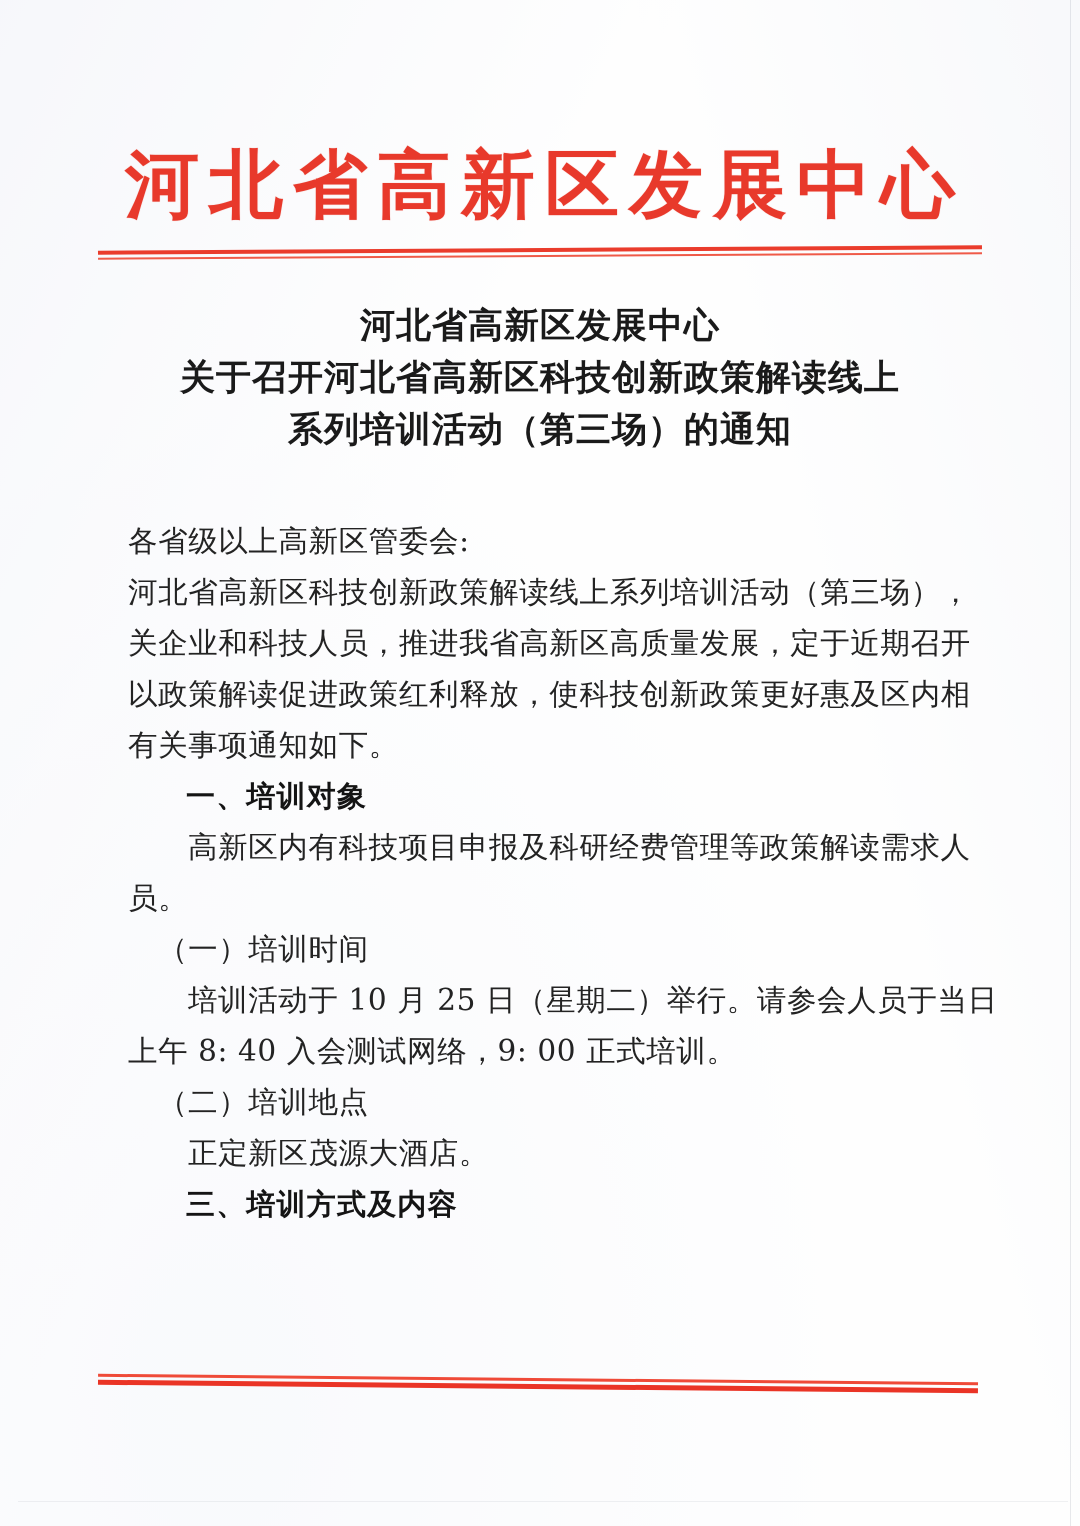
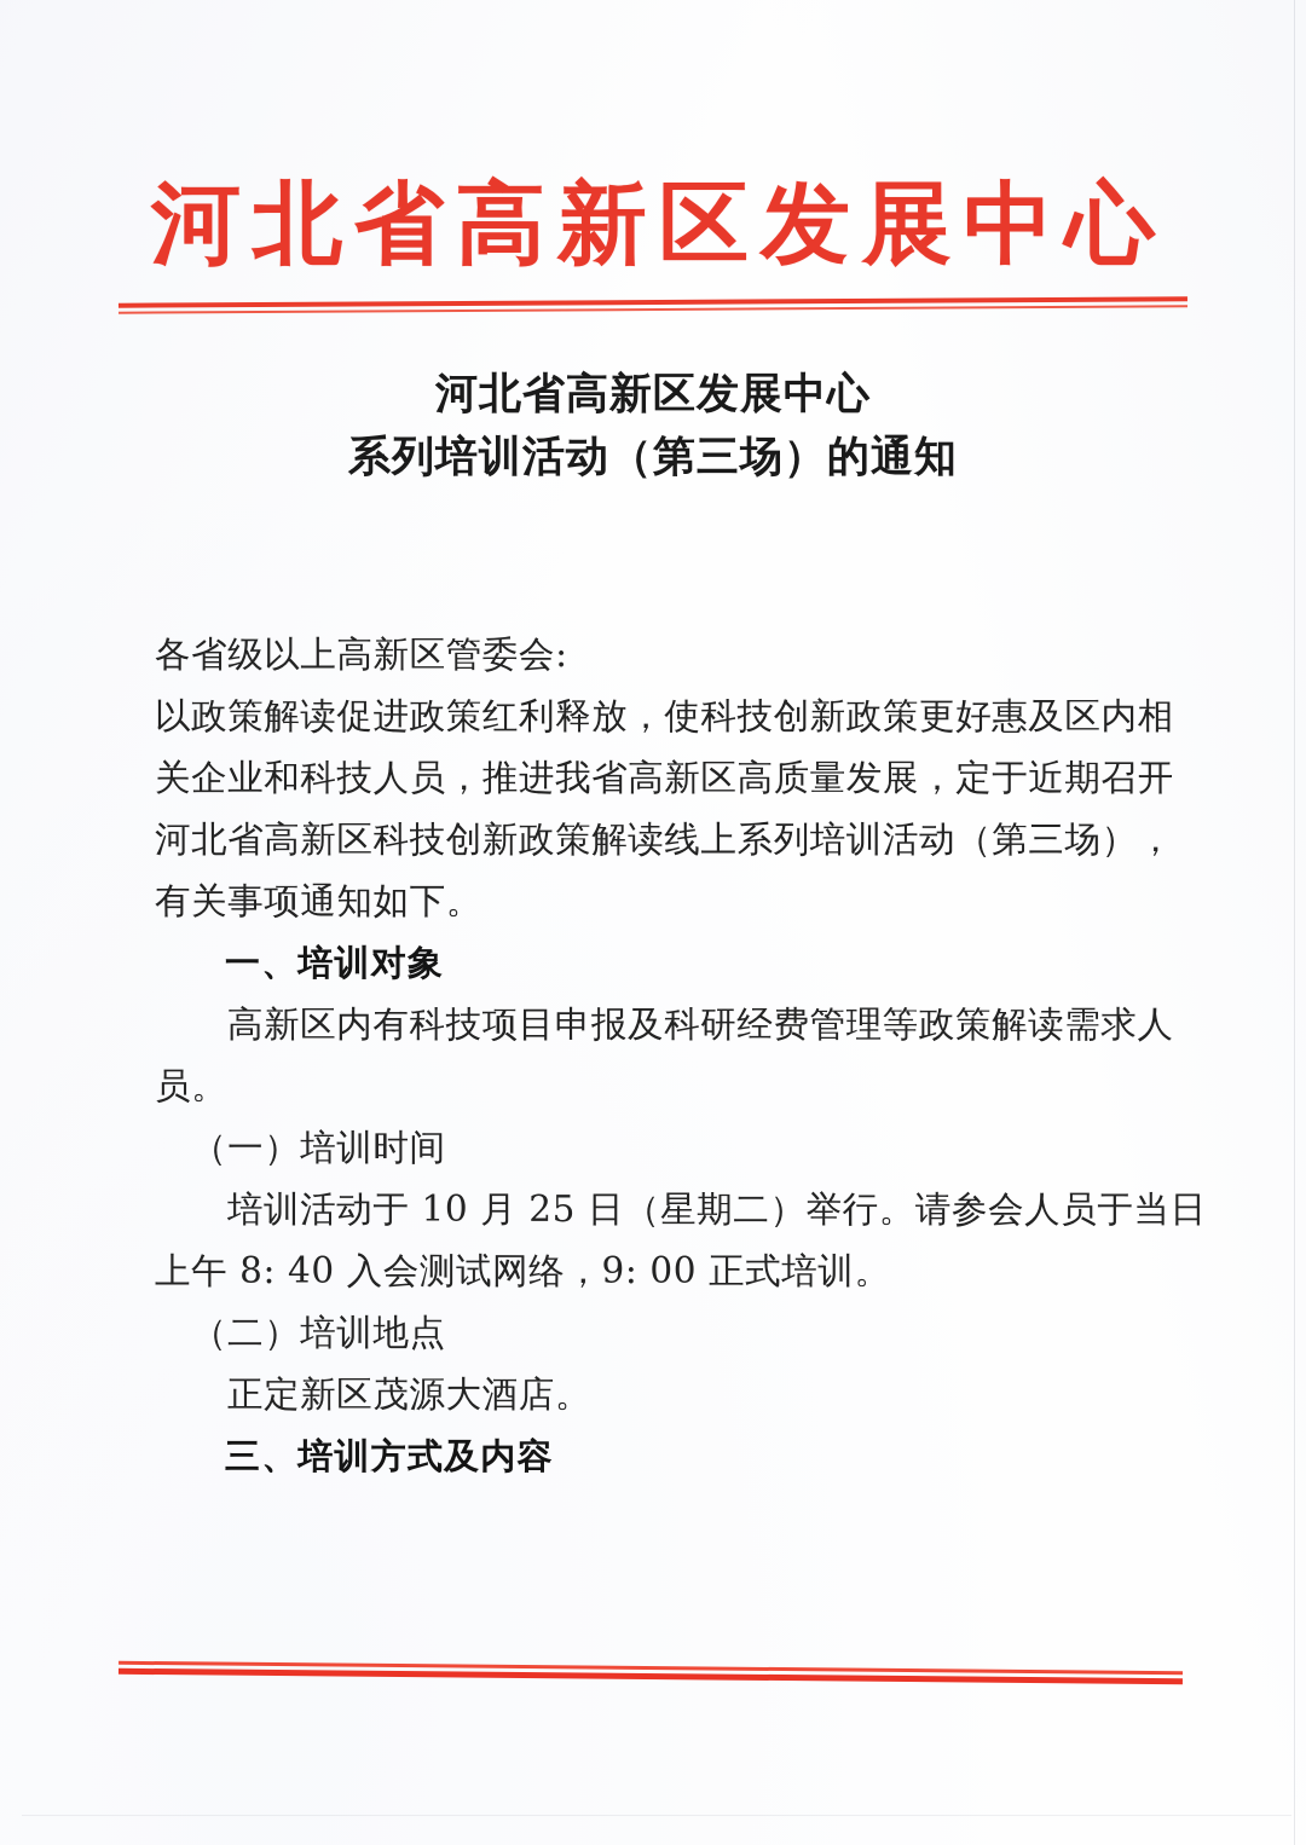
  河北省高新区发展中心
  河北省高新区发展中心
- 关于召开河北省高新区科技创新政策解读线上
  系列培训活动（第三场）的通知
  各省级以上高新区管委会:
- 河北省高新区科技创新政策解读线上系列培训活动（第三场），
+ 以政策解读促进政策红利释放，使科技创新政策更好惠及区内相
  关企业和科技人员，推进我省高新区高质量发展，定于近期召开
- 以政策解读促进政策红利释放，使科技创新政策更好惠及区内相
+ 河北省高新区科技创新政策解读线上系列培训活动（第三场），
  有关事项通知如下。
  一、培训对象
  高新区内有科技项目申报及科研经费管理等政策解读需求人
  员。
  （一）培训时间
  培训活动于 10 月 25 日（星期二）举行。请参会人员于当日
  上午 8: 40 入会测试网络，9: 00 正式培训。
  （二）培训地点
  正定新区茂源大酒店。
  三、培训方式及内容
